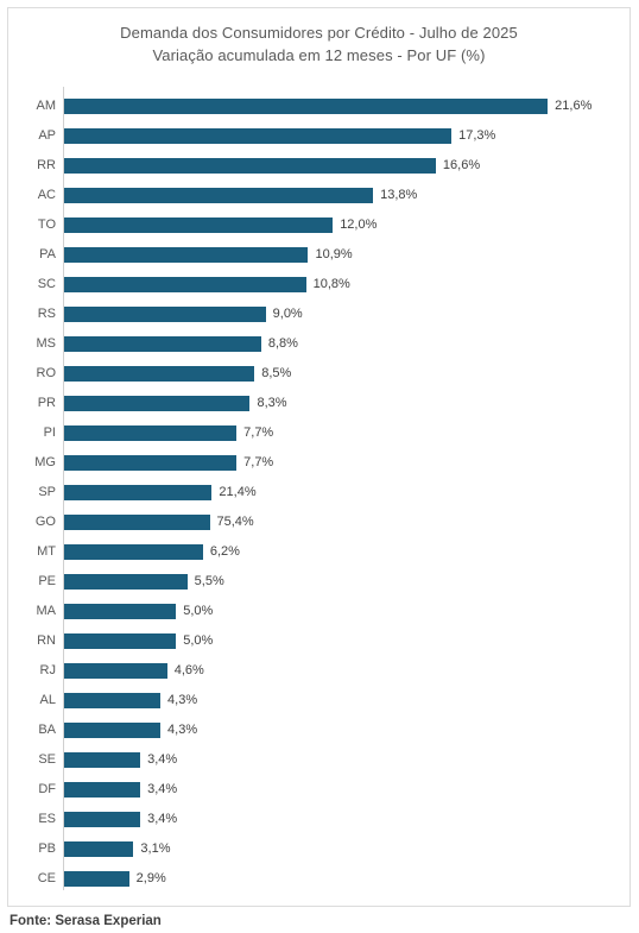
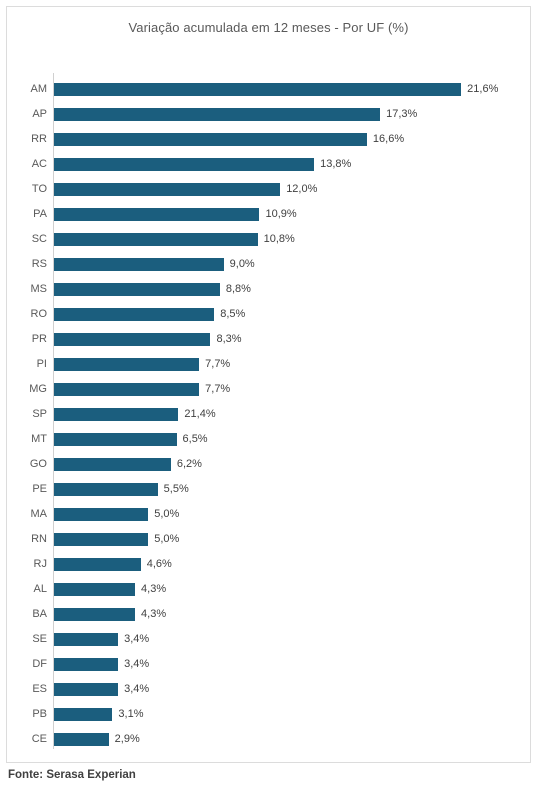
- Demanda dos Consumidores por Crédito - Julho de 2025
  Variação acumulada em 12 meses - Por UF (%)
  AM
  21,6%
  AP
  17,3%
  RR
  16,6%
  AC
  13,8%
  TO
  12,0%
  PA
  10,9%
  SC
  10,8%
  RS
  9,0%
  MS
  8,8%
  RO
  8,5%
  PR
  8,3%
  PI
  7,7%
  MG
  7,7%
  SP
  21,4%
- GO
+ MT
- 75,4%
+ 6,5%
- MT
+ GO
  6,2%
  PE
  5,5%
  MA
  5,0%
  RN
  5,0%
  RJ
  4,6%
  AL
  4,3%
  BA
  4,3%
  SE
  3,4%
  DF
  3,4%
  ES
  3,4%
  PB
  3,1%
  CE
  2,9%
  Fonte: Serasa Experian
